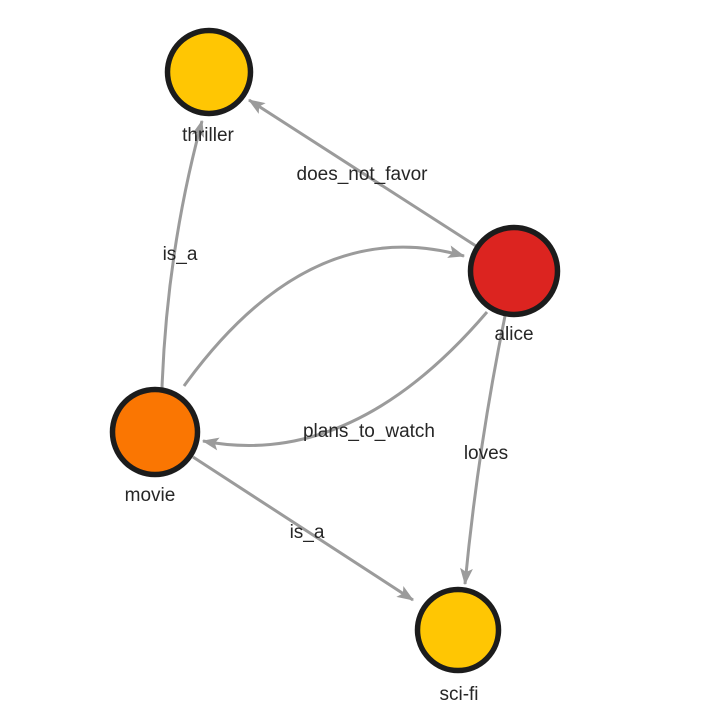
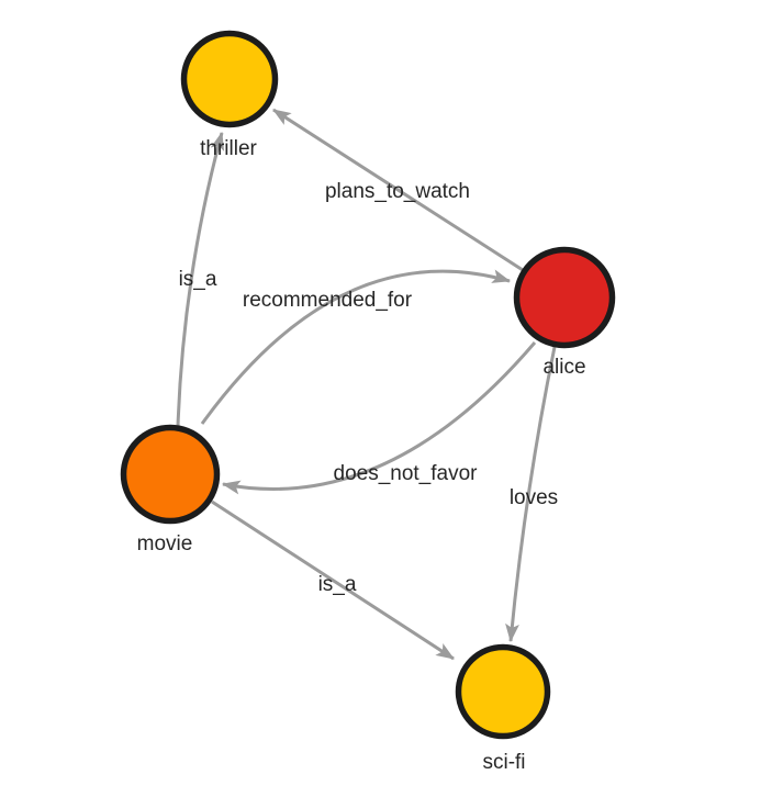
  thriller
  alice
  movie
  sci-fi
- does_not_favor
+ plans_to_watch
  is_a
+ recommended_for
- plans_to_watch
+ does_not_favor
  loves
  is_a
